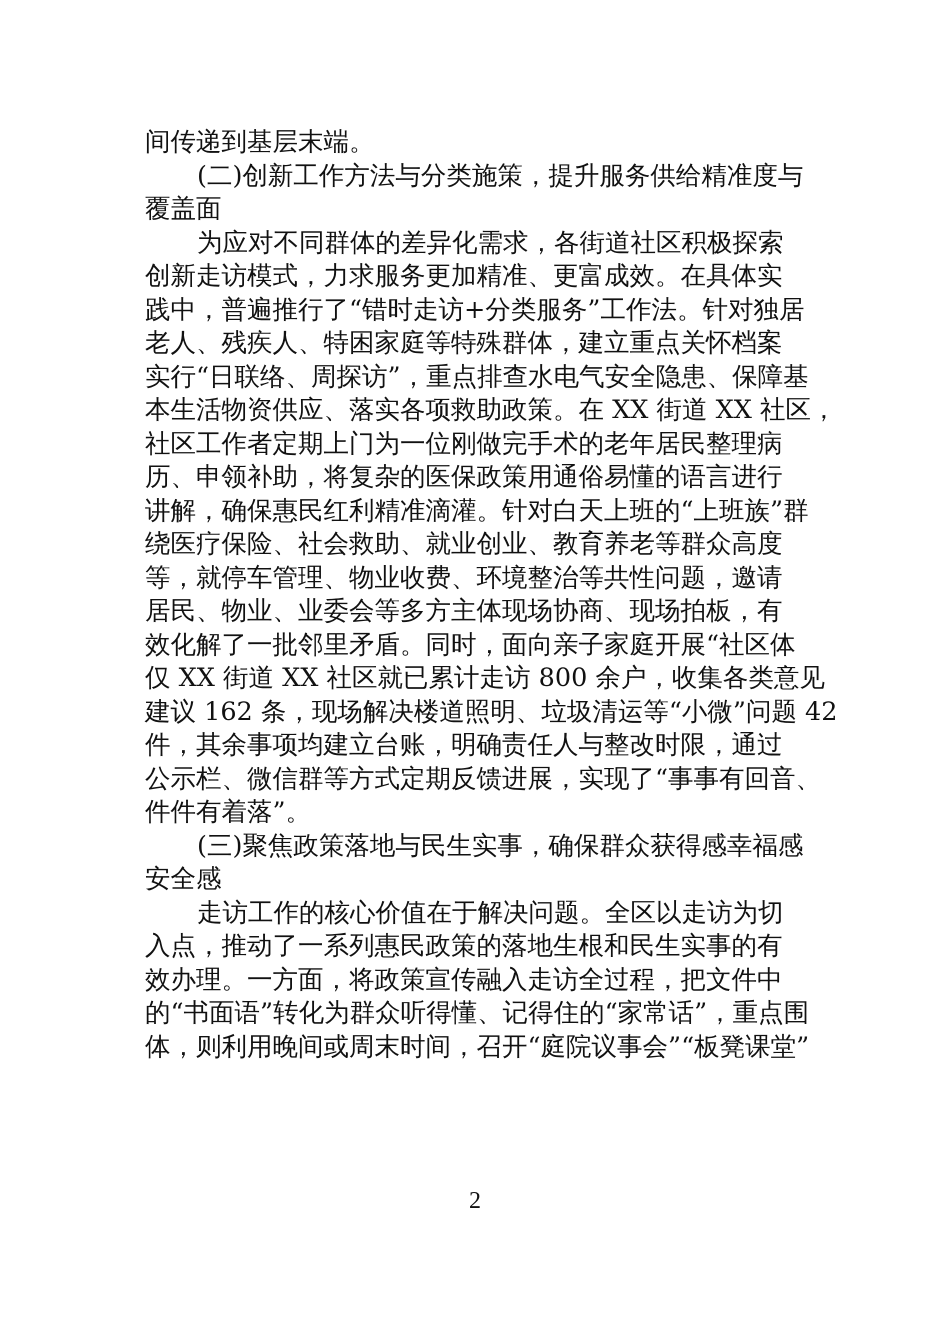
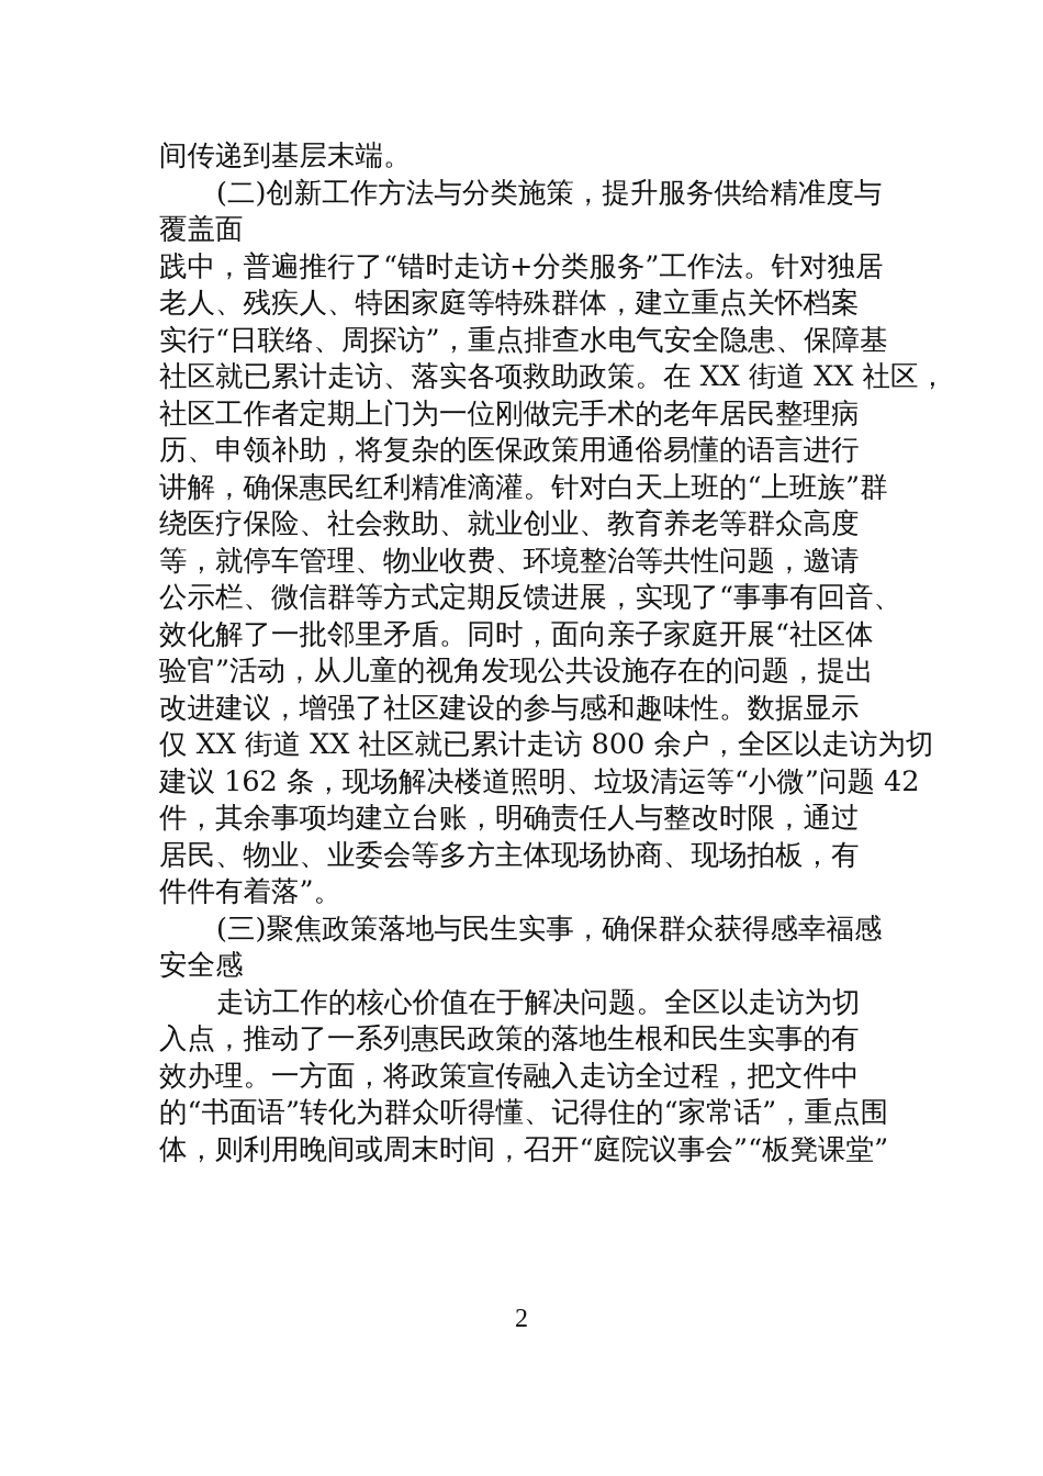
  间传递到基层末端。
  (二)创新工作方法与分类施策，提升服务供给精准度与
  覆盖面
- 为应对不同群体的差异化需求，各街道社区积极探索
- 创新走访模式，力求服务更加精准、更富成效。在具体实
  践中，普遍推行了“错时走访+分类服务”工作法。针对独居
  老人、残疾人、特困家庭等特殊群体，建立重点关怀档案
  实行“日联络、周探访”，重点排查水电气安全隐患、保障基
- 本生活物资供应、落实各项救助政策。在 XX 街道 XX 社区，
+ 社区就已累计走访、落实各项救助政策。在 XX 街道 XX 社区，
  社区工作者定期上门为一位刚做完手术的老年居民整理病
  历、申领补助，将复杂的医保政策用通俗易懂的语言进行
  讲解，确保惠民红利精准滴灌。针对白天上班的“上班族”群
  绕医疗保险、社会救助、就业创业、教育养老等群众高度
  等，就停车管理、物业收费、环境整治等共性问题，邀请
- 居民、物业、业委会等多方主体现场协商、现场拍板，有
+ 公示栏、微信群等方式定期反馈进展，实现了“事事有回音、
  效化解了一批邻里矛盾。同时，面向亲子家庭开展“社区体
+ 验官”活动，从儿童的视角发现公共设施存在的问题，提出
+ 改进建议，增强了社区建设的参与感和趣味性。数据显示
- 仅 XX 街道 XX 社区就已累计走访 800 余户，收集各类意见
+ 仅 XX 街道 XX 社区就已累计走访 800 余户，全区以走访为切
  建议 162 条，现场解决楼道照明、垃圾清运等“小微”问题 42
  件，其余事项均建立台账，明确责任人与整改时限，通过
- 公示栏、微信群等方式定期反馈进展，实现了“事事有回音、
+ 居民、物业、业委会等多方主体现场协商、现场拍板，有
  件件有着落”。
  (三)聚焦政策落地与民生实事，确保群众获得感幸福感
  安全感
  走访工作的核心价值在于解决问题。全区以走访为切
  入点，推动了一系列惠民政策的落地生根和民生实事的有
  效办理。一方面，将政策宣传融入走访全过程，把文件中
  的“书面语”转化为群众听得懂、记得住的“家常话”，重点围
  体，则利用晚间或周末时间，召开“庭院议事会”“板凳课堂”
  2
